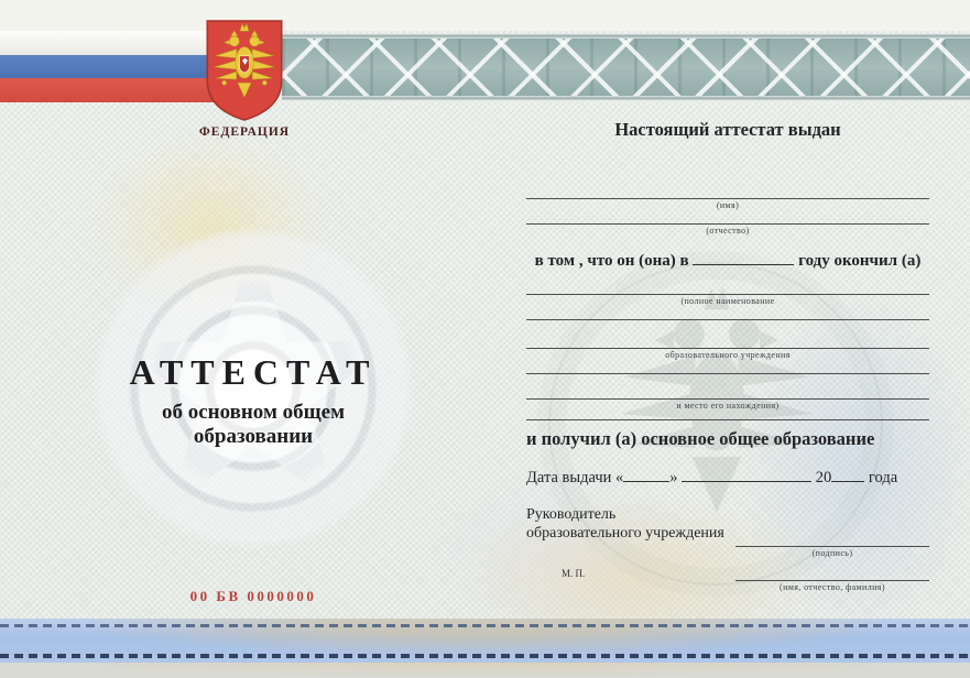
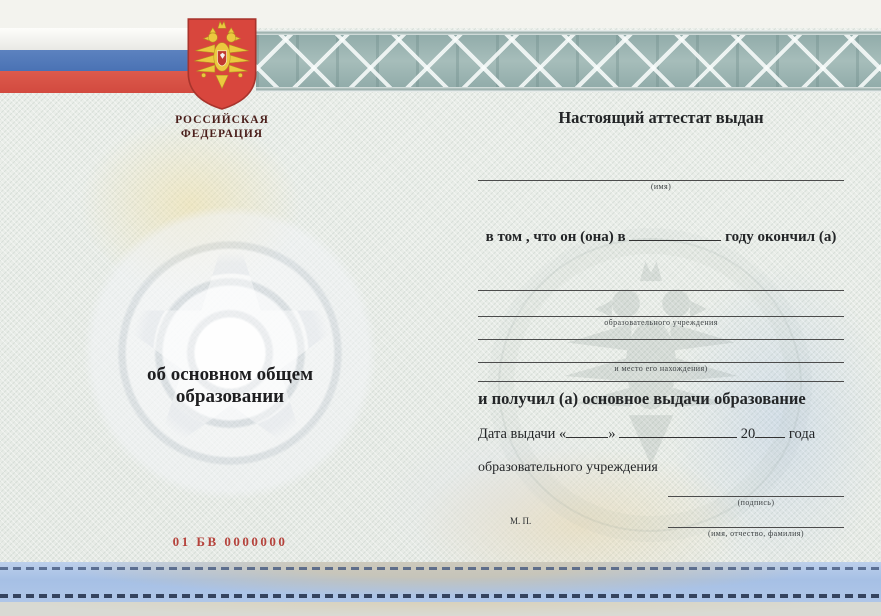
+ РОССИЙСКАЯ
  ФЕДЕРАЦИЯ
- АТТЕСТАТ
  об основном общем
  образовании
- 00 БВ 0000000
+ 01 БВ 0000000
  Настоящий аттестат выдан
  (имя)
- (отчество)
  в том , что он (она) в году окончил (а)
- (полное наименование
  образовательного учреждения
  и место его нахождения)
- и получил (а) основное общее образование
+ и получил (а) основное выдачи образование
  Дата выдачи « » 20 года
- Руководитель
  образовательного учреждения
  (подпись)
  М. П.
  (имя, отчество, фамилия)
